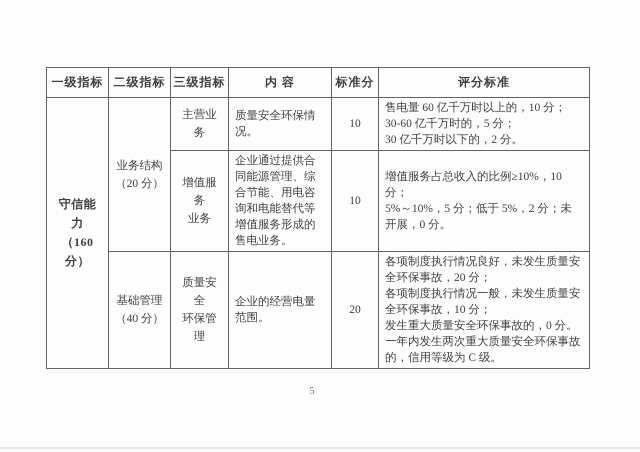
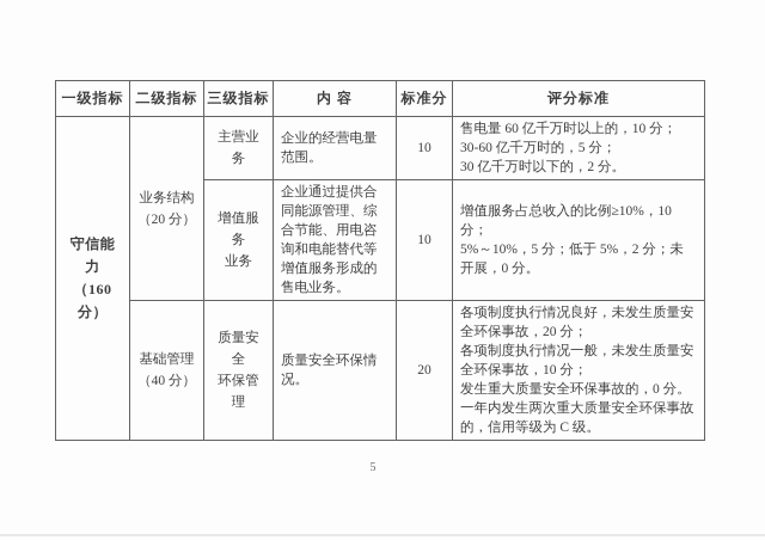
  一级指标	二级指标	三级指标	内 容	标准分	评分标准
- 守信能力 （160 分）	业务结构 （20 分）	主营业务	质量安全环保情况。	10	售电量 60 亿千万时以上的，10 分； 30-60 亿千万时的，5 分； 30 亿千万时以下的，2 分。
+ 守信能力 （160 分）	业务结构 （20 分）	主营业务	企业的经营电量范围。	10	售电量 60 亿千万时以上的，10 分； 30-60 亿千万时的，5 分； 30 亿千万时以下的，2 分。
  增值服务 业务	企业通过提供合同能源管理、综合节能、用电咨询和电能替代等增值服务形成的售电业务。	10	增值服务占总收入的比例≥10%，10 分； 5%～10%，5 分；低于 5%，2 分；未开展，0 分。
- 基础管理 （40 分）	质量安全 环保管理	企业的经营电量范围。	20	各项制度执行情况良好，未发生质量安全环保事故，20 分； 各项制度执行情况一般，未发生质量安全环保事故，10 分； 发生重大质量安全环保事故的，0 分。 一年内发生两次重大质量安全环保事故的，信用等级为 C 级。
+ 基础管理 （40 分）	质量安全 环保管理	质量安全环保情况。	20	各项制度执行情况良好，未发生质量安全环保事故，20 分； 各项制度执行情况一般，未发生质量安全环保事故，10 分； 发生重大质量安全环保事故的，0 分。 一年内发生两次重大质量安全环保事故的，信用等级为 C 级。
  5
